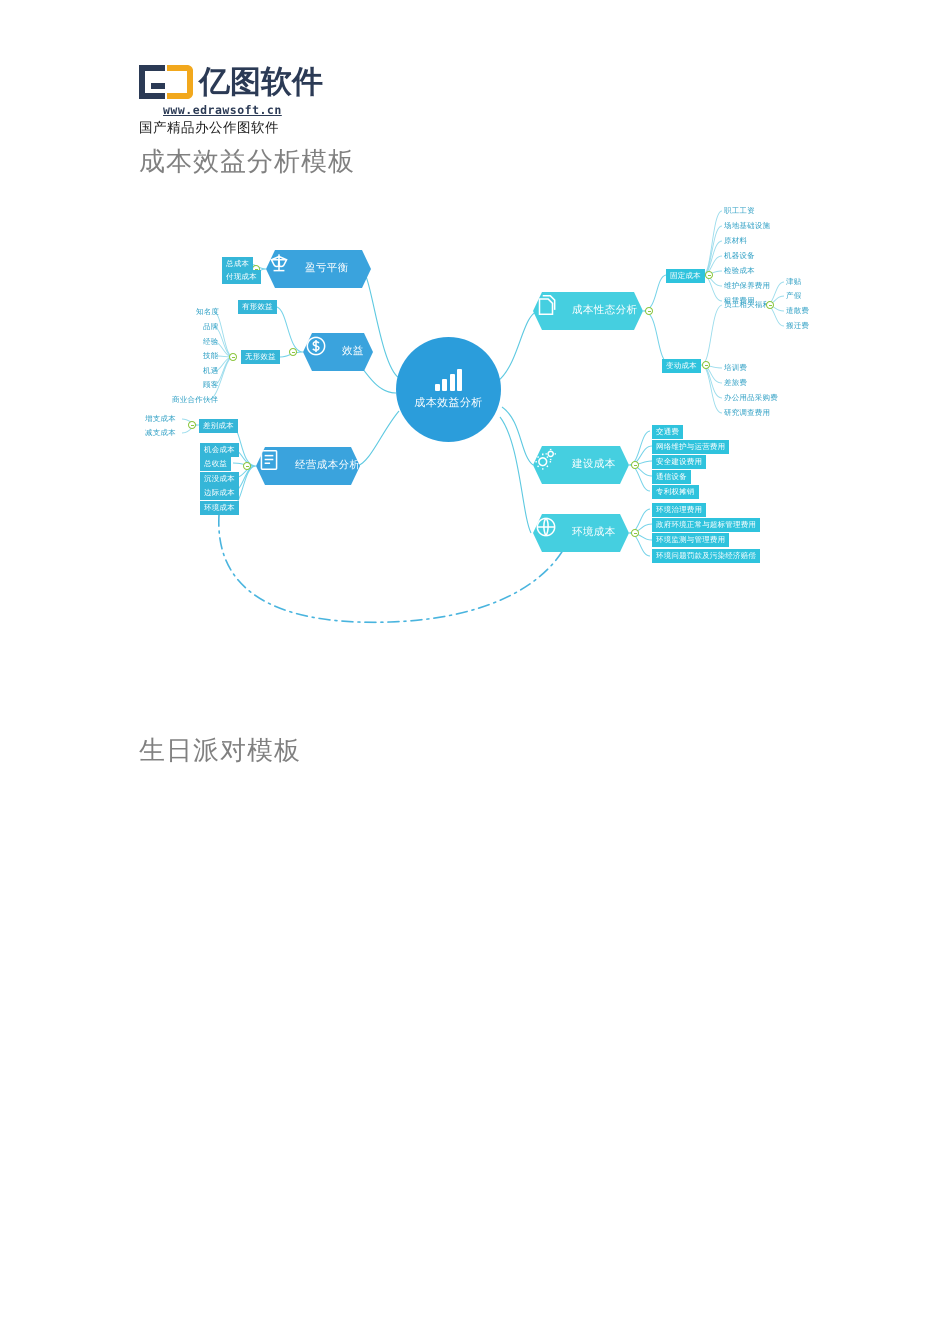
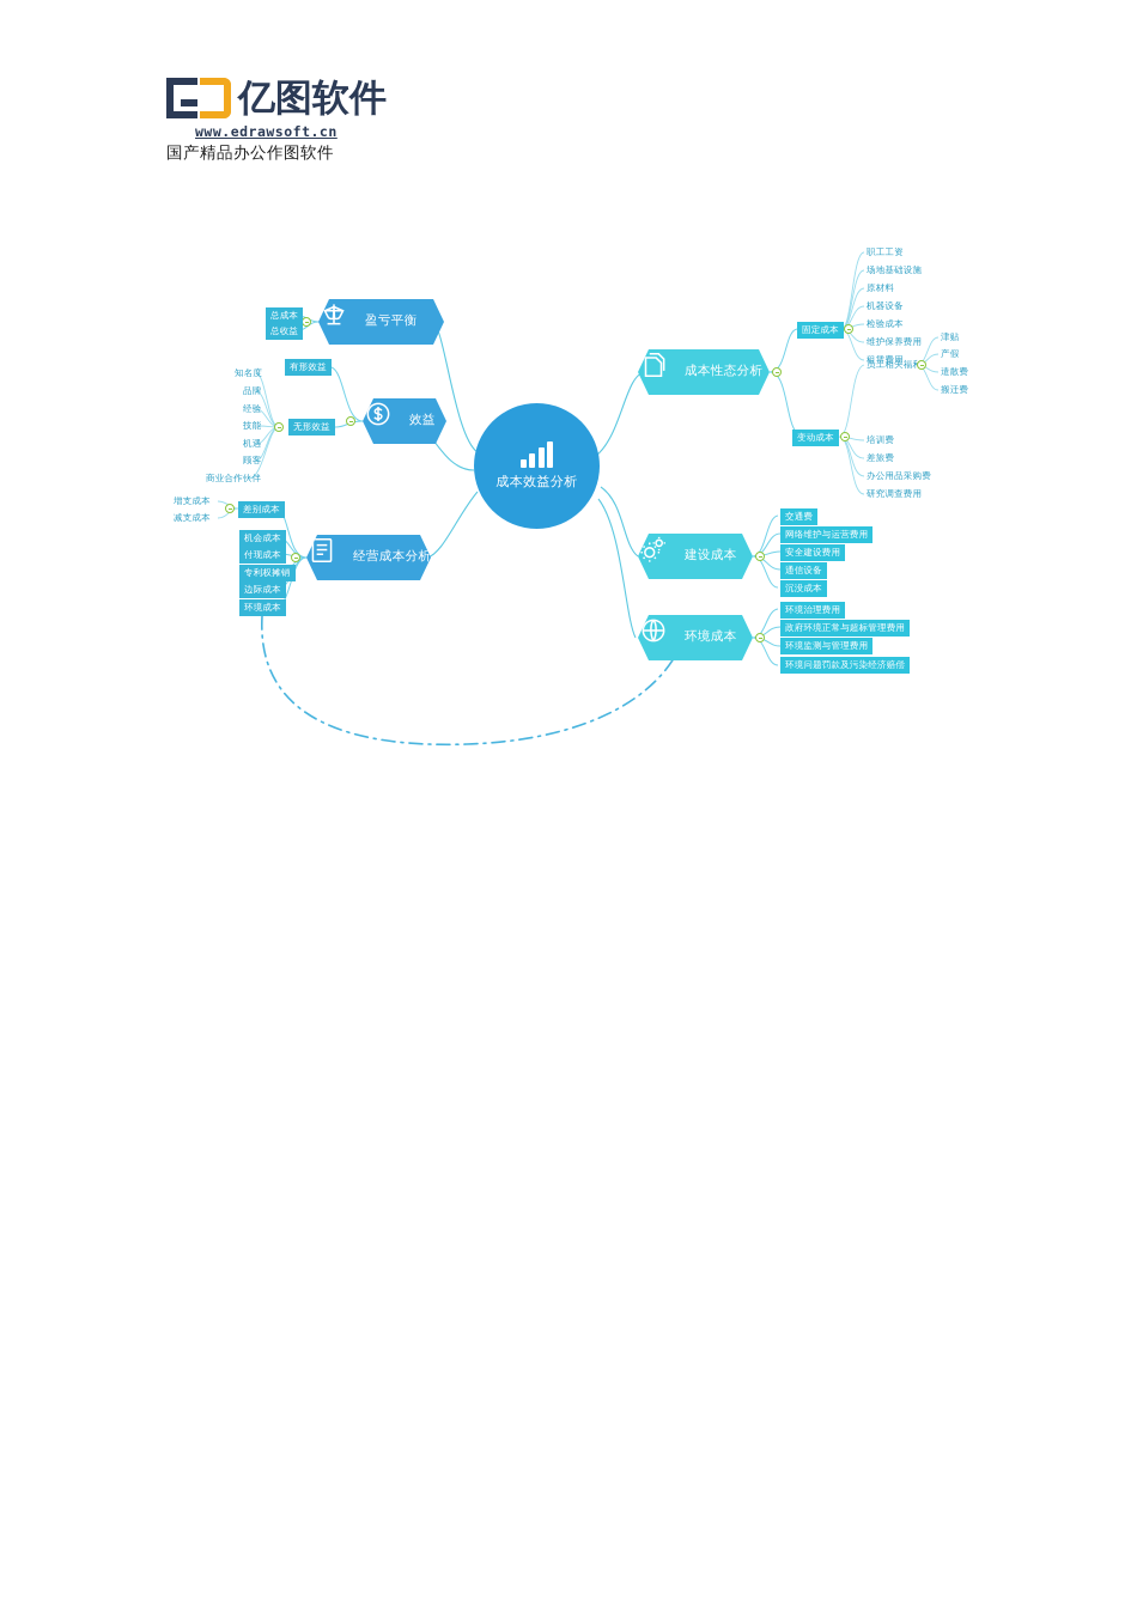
  亿图软件
  www.edrawsoft.cn
  国产精品办公作图软件
- 成本效益分析模板
- 生日派对模板
  成本效益分析
  盈亏平衡
  总成本
- 付现成本
+ 总收益
  效益
  有形效益
  无形效益
  知名度
  品牌
  经验
  技能
  机遇
  顾客
  商业合作伙伴
  经营成本分析
  差别成本
  增支成本
  减支成本
  机会成本
- 总收益
+ 付现成本
- 沉没成本
+ 专利权摊销
  边际成本
  环境成本
  成本性态分析
  固定成本
  职工工资
  场地基础设施
  原材料
  机器设备
  检验成本
  维护保养费用
  租赁费用
  变动成本
  员工相关福
  津贴
  产假
  遣散费
  搬迁费
  培训费
  差旅费
  办公用品采购费
  研究调查费用
  建设成本
  交通费
  网络维护与运营费用
  安全建设费用
  通信设备
- 专利权摊销
+ 沉没成本
  环境成本
  环境治理费用
  政府环境正常与超标管理费用
  环境监测与管理费用
  环境问题罚款及污染经济赔偿
